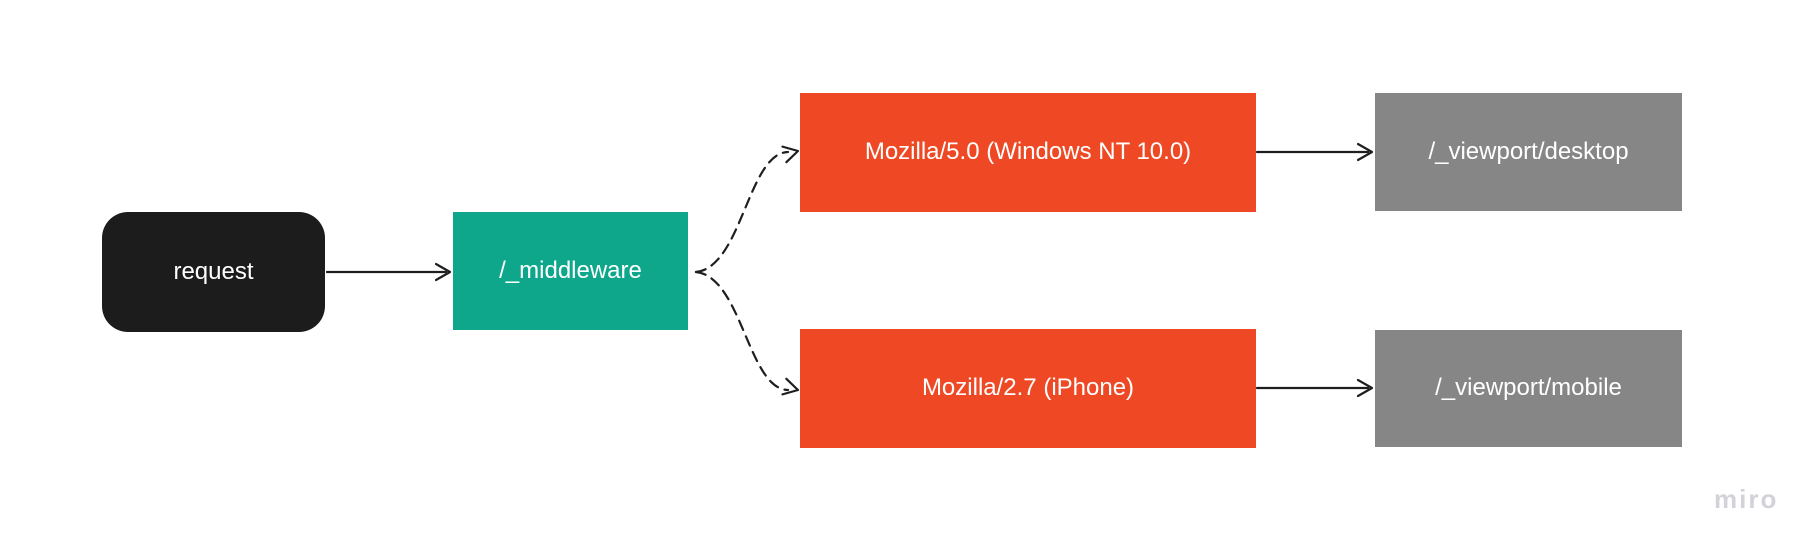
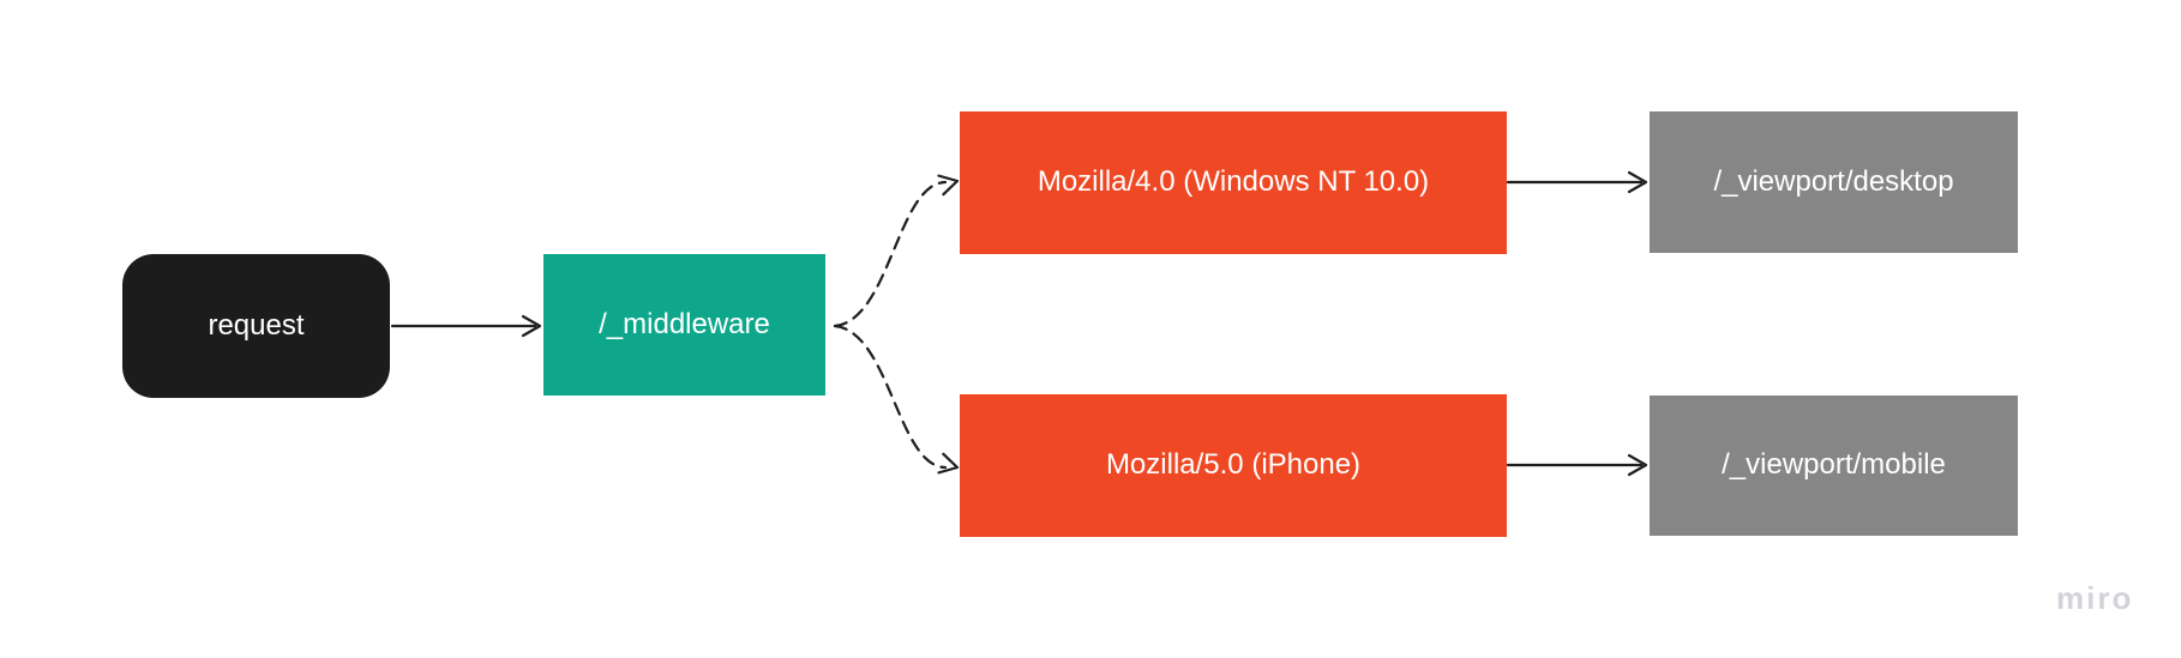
  request
  /_middleware
- Mozilla/5.0 (Windows NT 10.0)
+ Mozilla/4.0 (Windows NT 10.0)
  /_viewport/desktop
- Mozilla/2.7 (iPhone)
+ Mozilla/5.0 (iPhone)
  /_viewport/mobile
  miro
